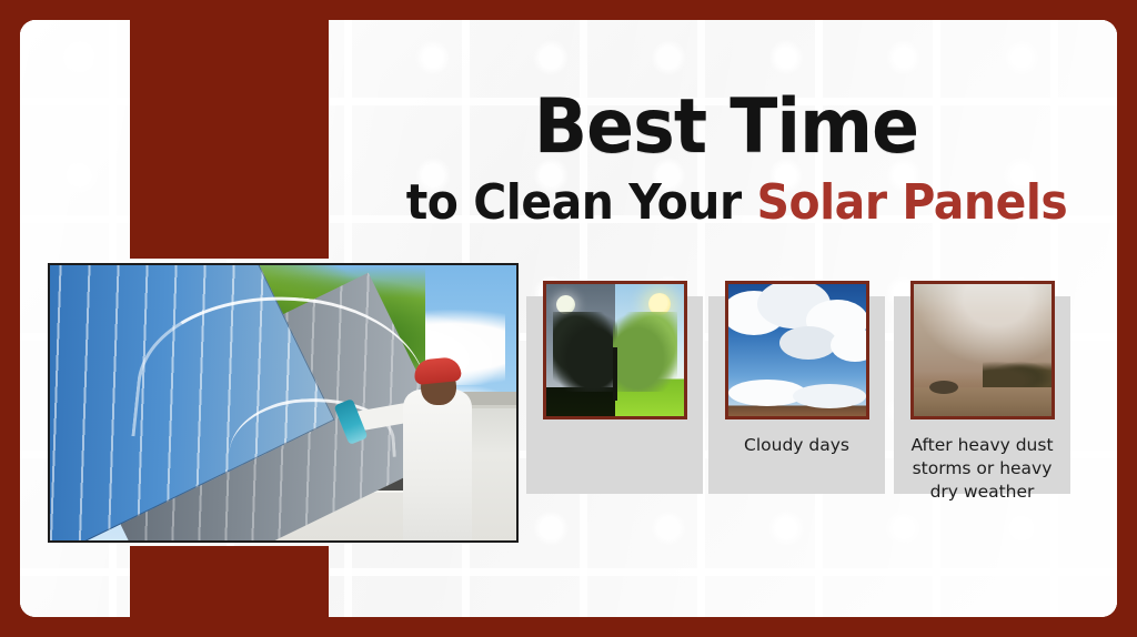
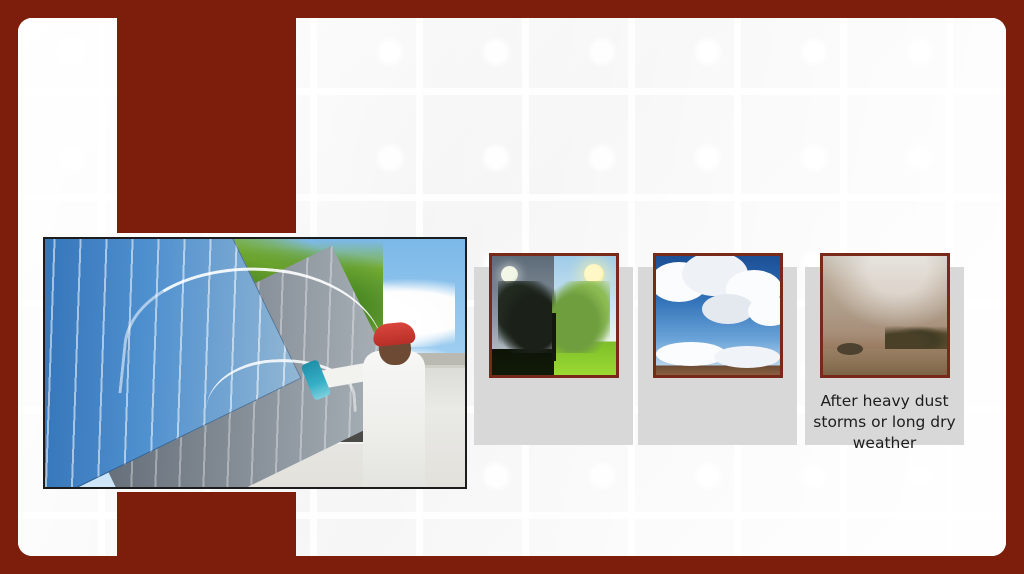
- Best Time
- to Clean Your Solar Panels
- Cloudy days
- After heavy dust storms or heavy dry weather
+ After heavy dust storms or long dry weather
